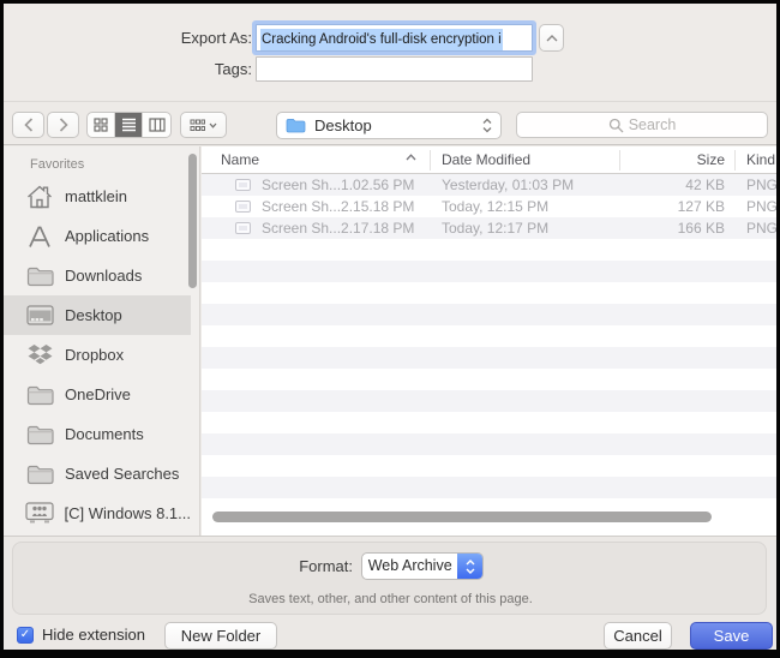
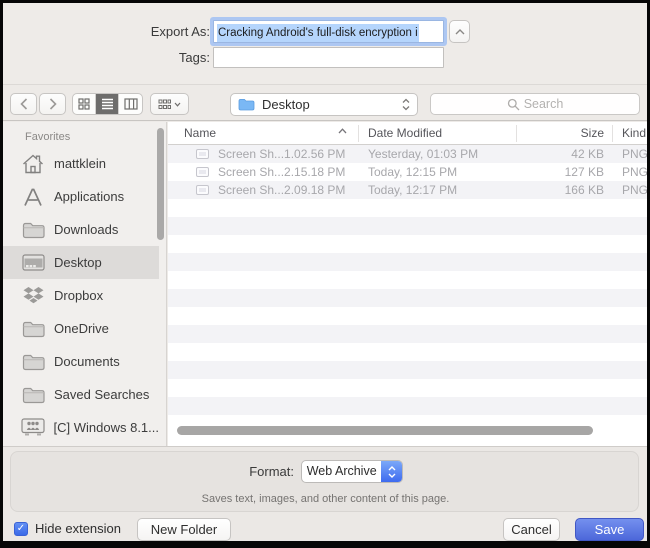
  Export As:
  Cracking Android's full-disk encryption i
  Tags:
  Desktop
  Search
  Favorites
  mattklein
  Applications
  Downloads
  Desktop
  Dropbox
  OneDrive
  Documents
  Saved Searches
  [C] Windows 8.1...
  Name
  Date Modified
  Size
  Kind
  Screen Sh...1.02.56 PM
  Yesterday, 01:03 PM
  42 KB
  PNG
  Screen Sh...2.15.18 PM
  Today, 12:15 PM
  127 KB
  PNG
- Screen Sh...2.17.18 PM
+ Screen Sh...2.09.18 PM
  Today, 12:17 PM
  166 KB
  PNG
  Format:
  Web Archive
- Saves text, other, and other content of this page.
+ Saves text, images, and other content of this page.
  ✓
  Hide extension
  New Folder
  Cancel
  Save
